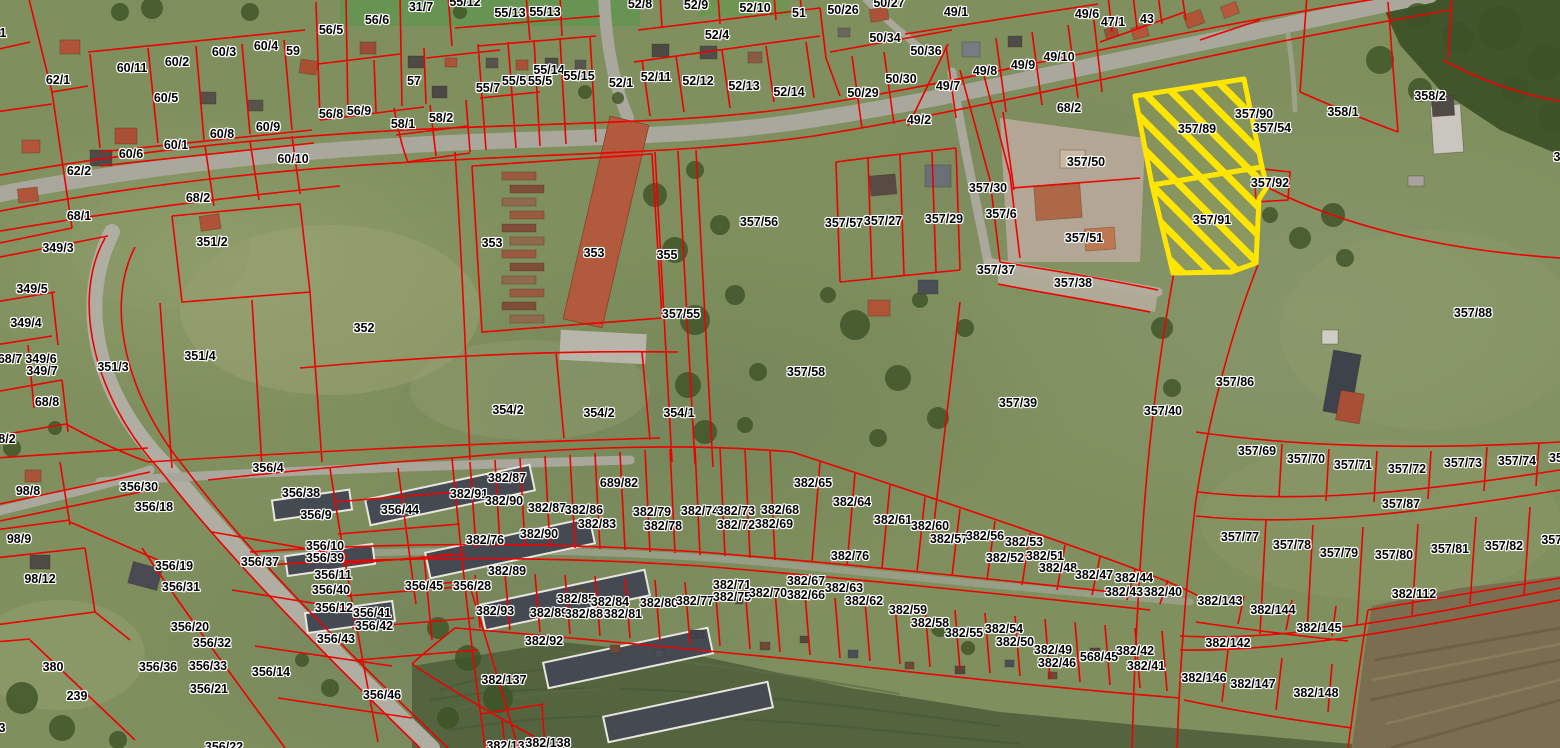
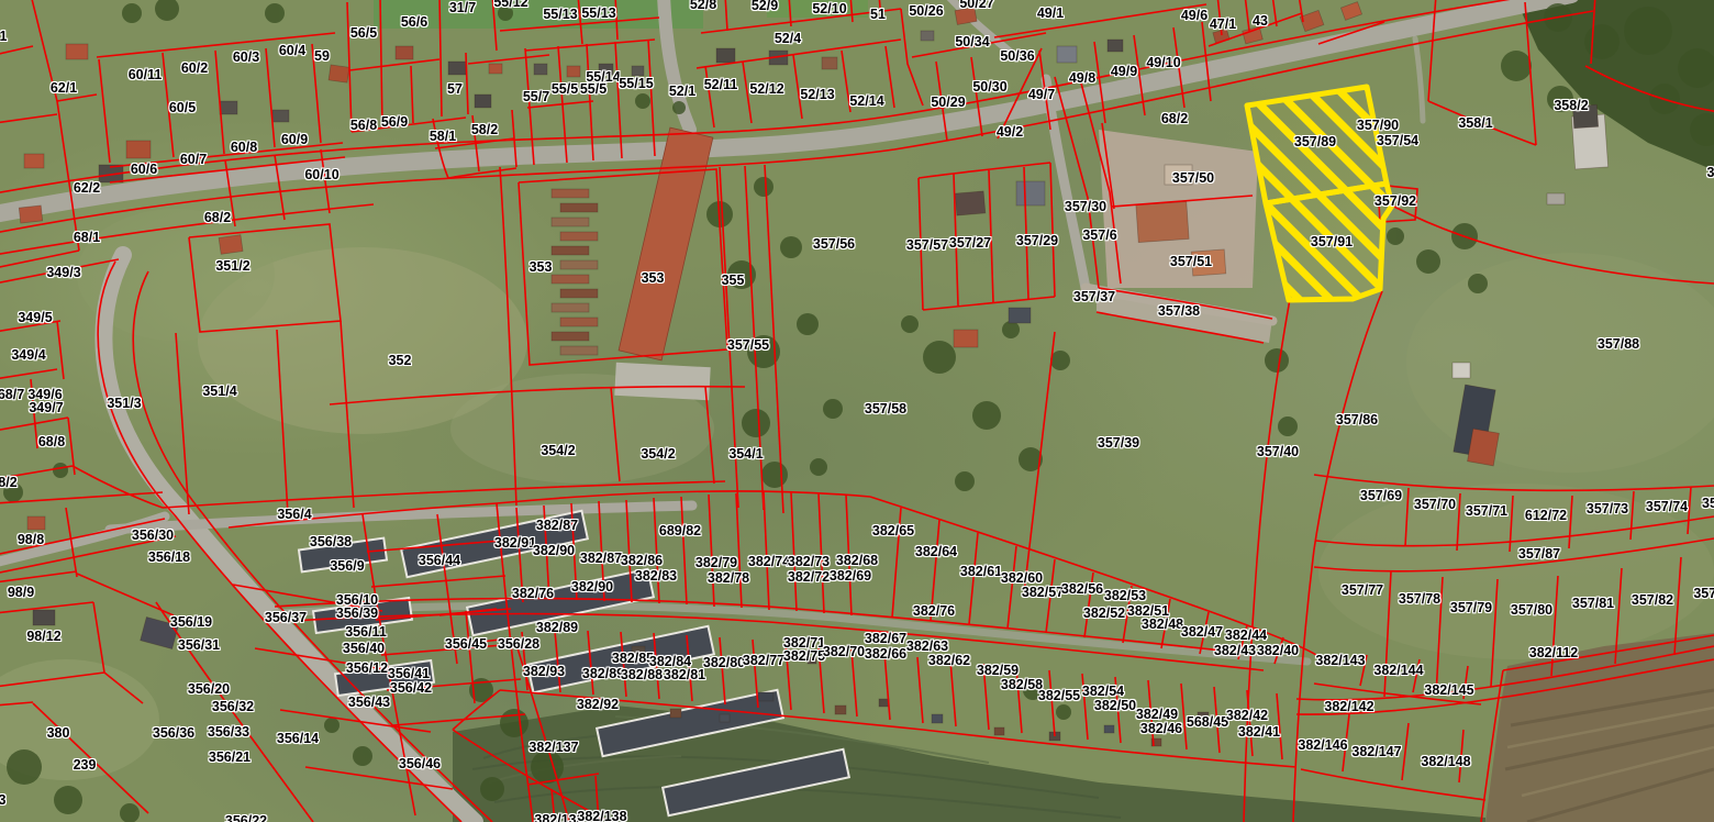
  1
  62/1
  60/11
  60/2
  60/3
  60/4
  59
  56/5
  56/6
  31/7
  55/12
  55/13
  55/13
  52/8
  52/9
  52/10
  51
  50/26
  50/27
  49/1
  49/6
  47/1
  43
  60/5
  56/8
  56/9
  60/8
  60/9
  58/1
  58/2
  57
  55/7
  55/5
  55/5
  55/14
  55/15
  52/1
  52/11
  52/12
  52/13
  52/14
  52/4
  50/34
  50/36
  50/30
  50/29
  49/7
  49/8
  49/9
  49/10
  49/2
  68/2
  60/6
- 60/1
+ 60/7
  60/10
  62/2
  68/2
  68/1
  349/3
  351/2
  349/5
  349/4
  68/7
  349/6
  349/7
  68/8
  351/3
  351/4
  352
  353
  353
  355
  357/56
  357/55
  354/2
  354/2
  354/1
  357/58
  357/57
  357/27
  357/29
  357/30
  357/6
  357/50
  357/51
  357/37
  357/38
  357/39
  357/40
  357/89
  357/90
  357/54
  357/92
  357/91
  358/1
  358/2
  3
  357/88
  357/86
  357/69
  357/70
  357/71
- 357/72
+ 612/72
  357/73
  357/74
  35
  357/87
  357/77
  357/78
  357/79
  357/80
  357/81
  357/82
  382/112
  382/143
  382/144
  382/145
  382/142
  382/146
  382/147
  382/148
  8/2
  98/8
  98/9
  98/12
  356/4
  356/30
  356/18
  356/38
  356/9
  356/44
  356/37
  356/10
  356/39
  356/19
  356/31
  356/11
  356/40
  356/12
  356/41
  356/42
  356/43
  356/20
  356/32
  356/36
  356/33
  356/14
  356/21
  356/46
  380
  239
  356/22
  3
  356/45
  356/28
  382/87
  689/82
  382/91
  382/90
  382/87
  382/86
  382/79
  382/74
  382/73
  382/68
  382/83
  382/78
  382/72
  382/69
  382/76
  382/90
  382/65
  382/64
  382/61
  382/60
  382/57
  382/56
  382/53
  382/76
  382/52
  382/51
  382/48
  382/47
  382/44
  382/43
  382/40
  382/67
  382/66
  382/63
  382/62
  382/59
  382/71
  382/89
  382/85
  382/84
  382/80
  382/77
  382/75
  382/70
  382/93
  382/89
  382/88
  382/81
  382/92
  382/137
  382/138
  382/138
  382/58
  382/55
  382/54
  382/50
  382/49
  382/46
  568/45
  382/42
  382/41
